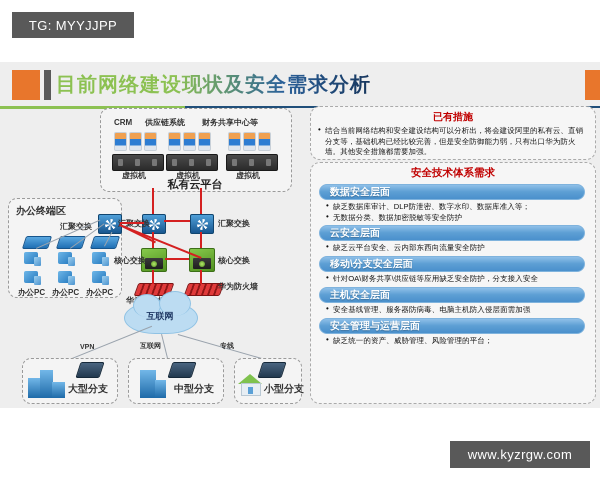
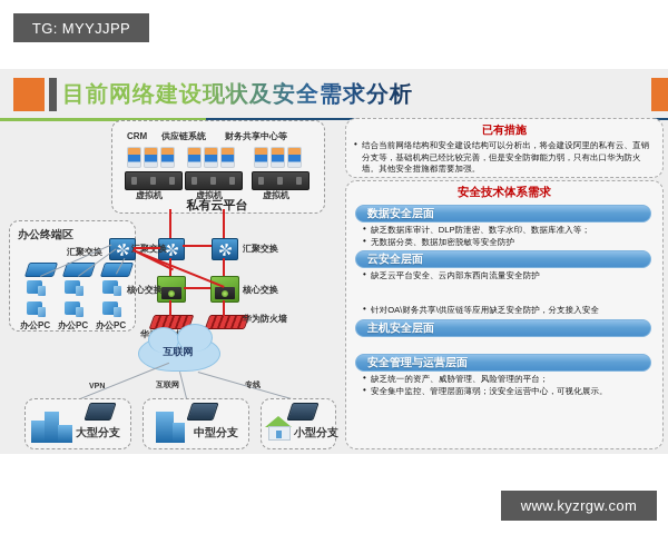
  TG: MYYJJPP
  目前网络建设现状及安全需求分析
  CRM
  供应链系统
  财务共享中心等
  虚拟机
  虚拟机
  虚拟机
  私有云平台
  办公终端区
  办公PC
  办公PC
  办公PC
  汇聚交换
  汇聚交换
  汇聚交换
  核心交换
  核心交换
  华为防火墙
  互联网
  大型分支
  中型分支
  小型分支
  已有措施
  结合当前网络结构和安全建设结构可以分析出，将会建设阿里的私有云、直销分支等，基础机构已经比较完善，但是安全防御能力弱，只有出口华为防火墙。其他安全措施都需要加强。
  安全技术体系需求
  数据安全层面
  缺乏数据库审计、DLP防泄密、数字水印、数据库准入等；
  无数据分类、数据加密脱敏等安全防护
  云安全层面
  缺乏云平台安全、云内部东西向流量安全防护
- 移动\分支安全层面
  针对OA\财务共享\供应链等应用缺乏安全防护，分支接入安全
  主机安全层面
- 安全基线管理、服务器防病毒、电脑主机防入侵层面需加强
  安全管理与运营层面
  缺乏统一的资产、威胁管理、风险管理的平台；
+ 安全集中监控、管理层面薄弱；没安全运营中心，可视化展示。
  www.kyzrgw.com
